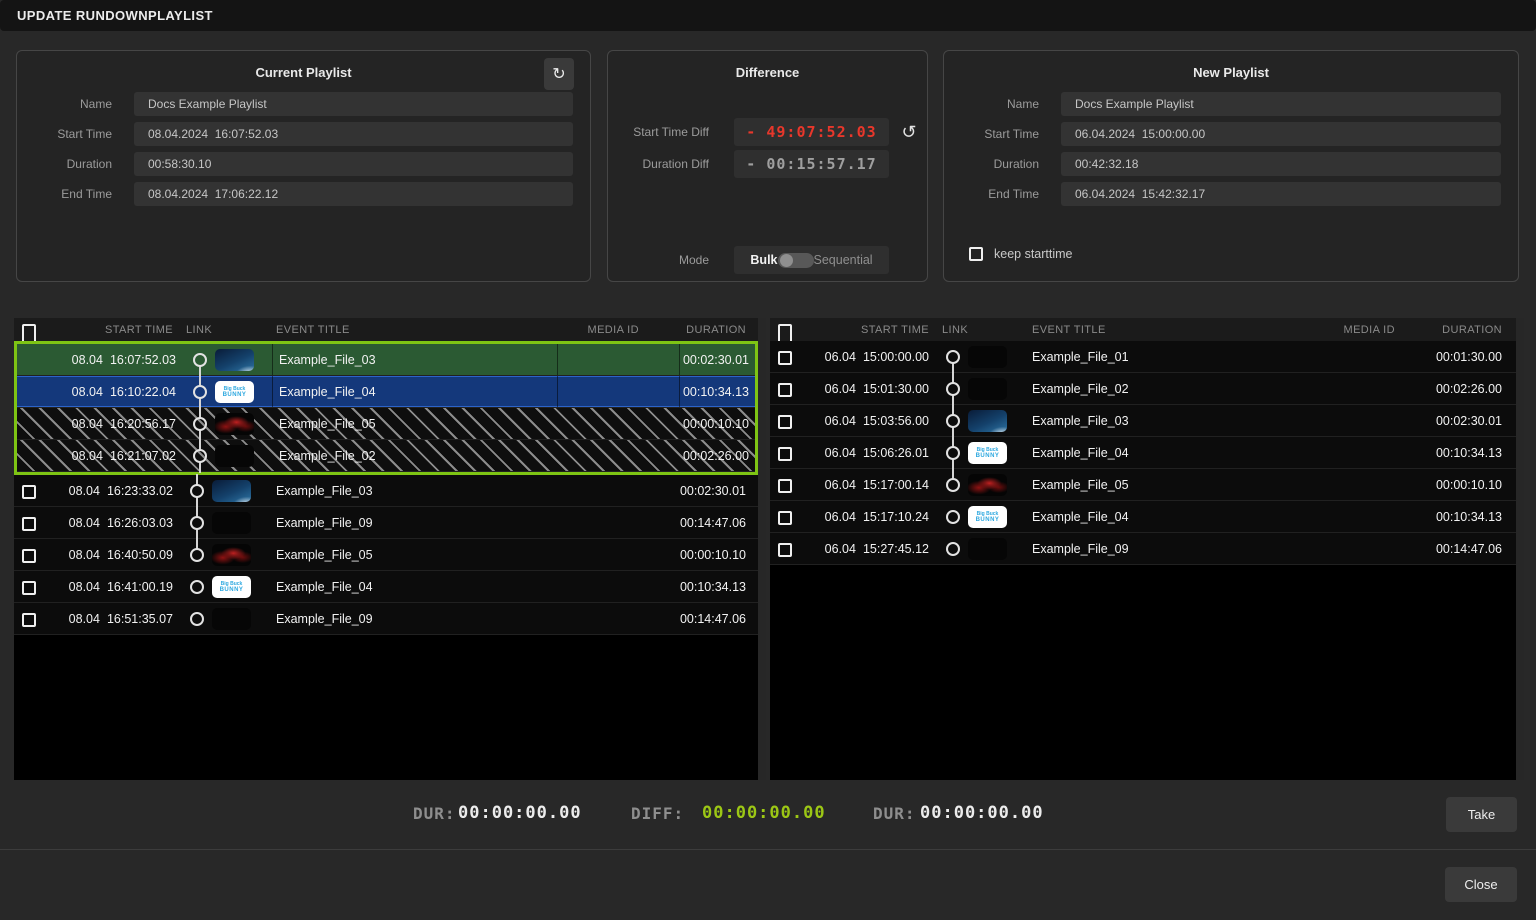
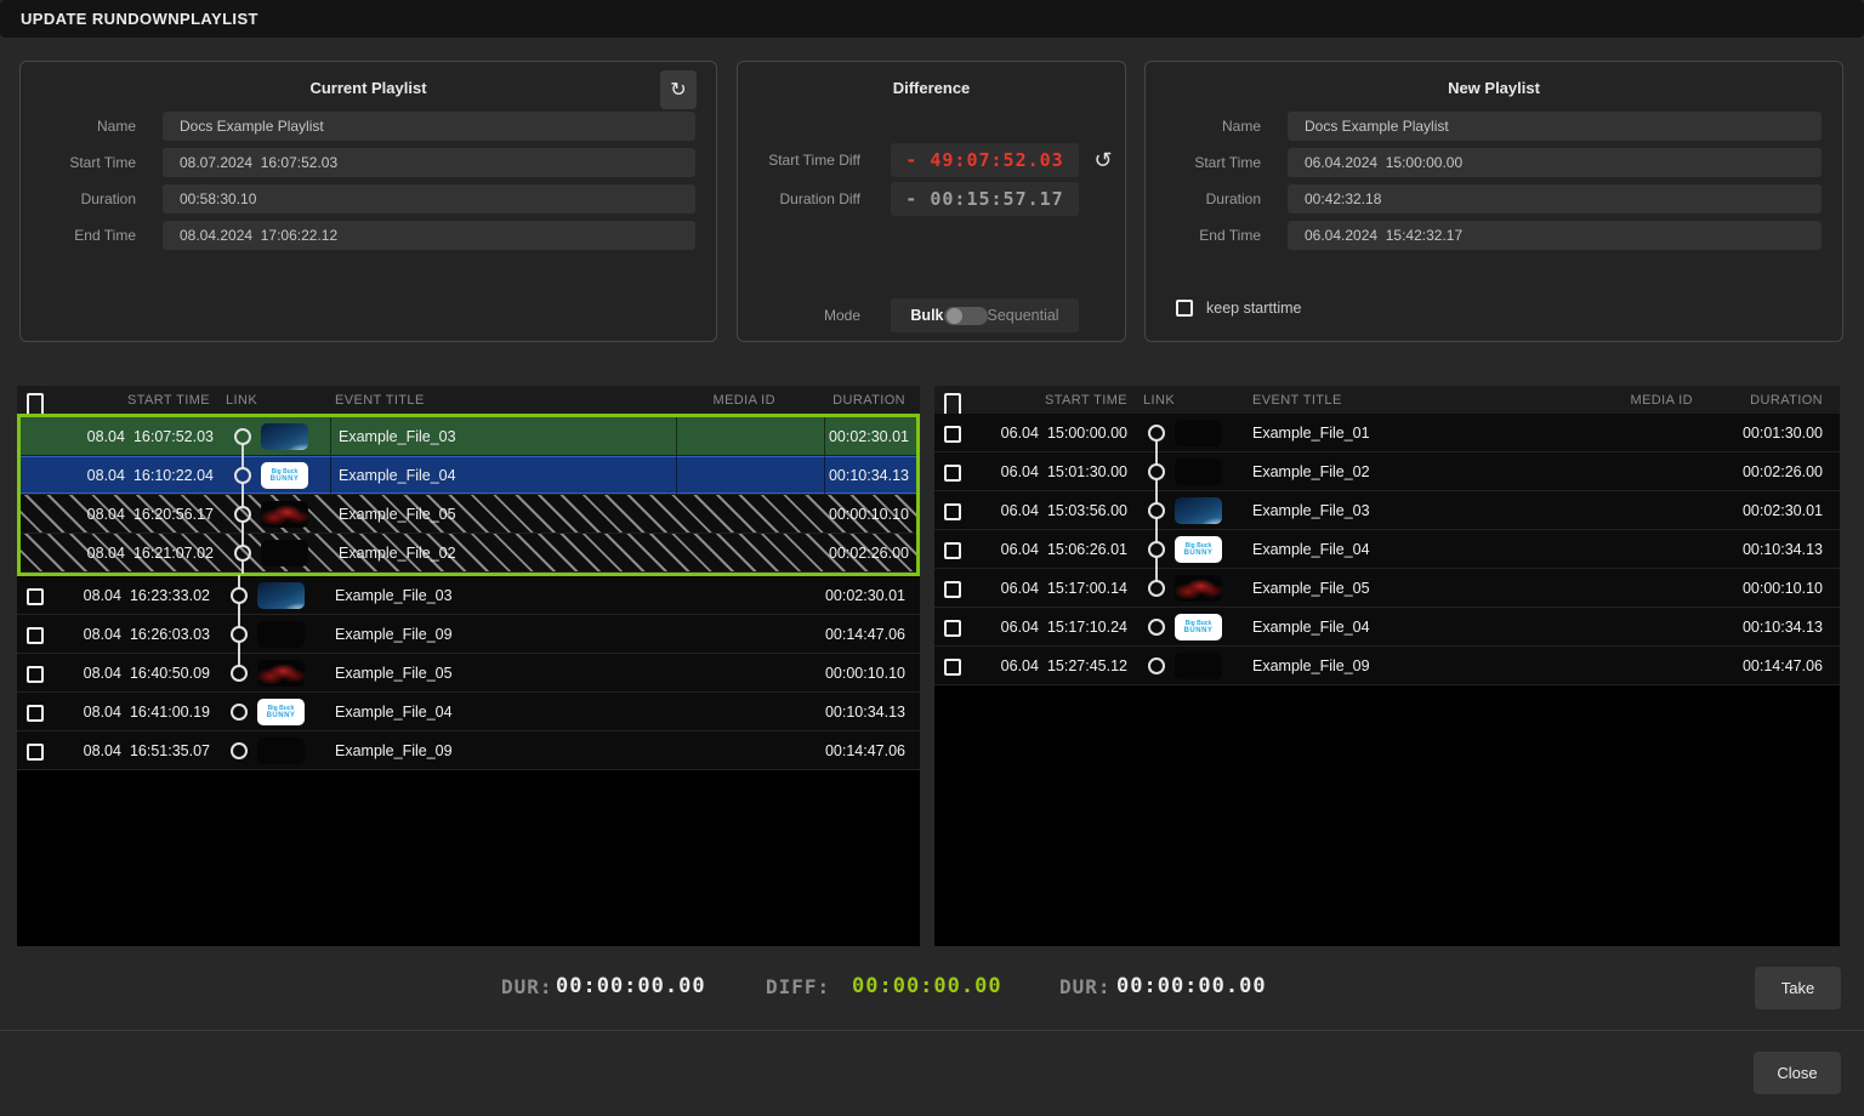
  UPDATE RUNDOWNPLAYLIST
  Current Playlist
  ↻
  Name
  Docs Example Playlist
  Start Time
- 08.04.2024 16:07:52.03
+ 08.07.2024 16:07:52.03
  Duration
  00:58:30.10
  End Time
  08.04.2024 17:06:22.12
  Difference
  Start Time Diff
  - 49:07:52.03
  ↺
  Duration Diff
  - 00:15:57.17
  Mode
  Bulk
  Sequential
  New Playlist
  Name
  Docs Example Playlist
  Start Time
  06.04.2024 15:00:00.00
  Duration
  00:42:32.18
  End Time
  06.04.2024 15:42:32.17
  keep starttime
  START TIME
  LINK
  EVENT TITLE
  MEDIA ID
  DURATION
  08.04
  16:07:52.03
  Example_File_03
  00:02:30.01
  08.04
  16:10:22.04
  Example_File_04
  00:10:34.13
  08.04
  16:20:56.17
  Example_File_05
  00:00:10.10
  08.04
  16:21:07.02
  Example_File_02
  00:02:26.00
  08.04
  16:23:33.02
  Example_File_03
  00:02:30.01
  08.04
  16:26:03.03
  Example_File_09
  00:14:47.06
  08.04
  16:40:50.09
  Example_File_05
  00:00:10.10
  08.04
  16:41:00.19
  Example_File_04
  00:10:34.13
  08.04
  16:51:35.07
  Example_File_09
  00:14:47.06
  START TIME
  LINK
  EVENT TITLE
  MEDIA ID
  DURATION
  06.04
  15:00:00.00
  Example_File_01
  00:01:30.00
  06.04
  15:01:30.00
  Example_File_02
  00:02:26.00
  06.04
  15:03:56.00
  Example_File_03
  00:02:30.01
  06.04
  15:06:26.01
  Example_File_04
  00:10:34.13
  06.04
  15:17:00.14
  Example_File_05
  00:00:10.10
  06.04
  15:17:10.24
  Example_File_04
  00:10:34.13
  06.04
  15:27:45.12
  Example_File_09
  00:14:47.06
  DUR:
  00:00:00.00
  DIFF:
  00:00:00.00
  DUR:
  00:00:00.00
  Take
  Close
